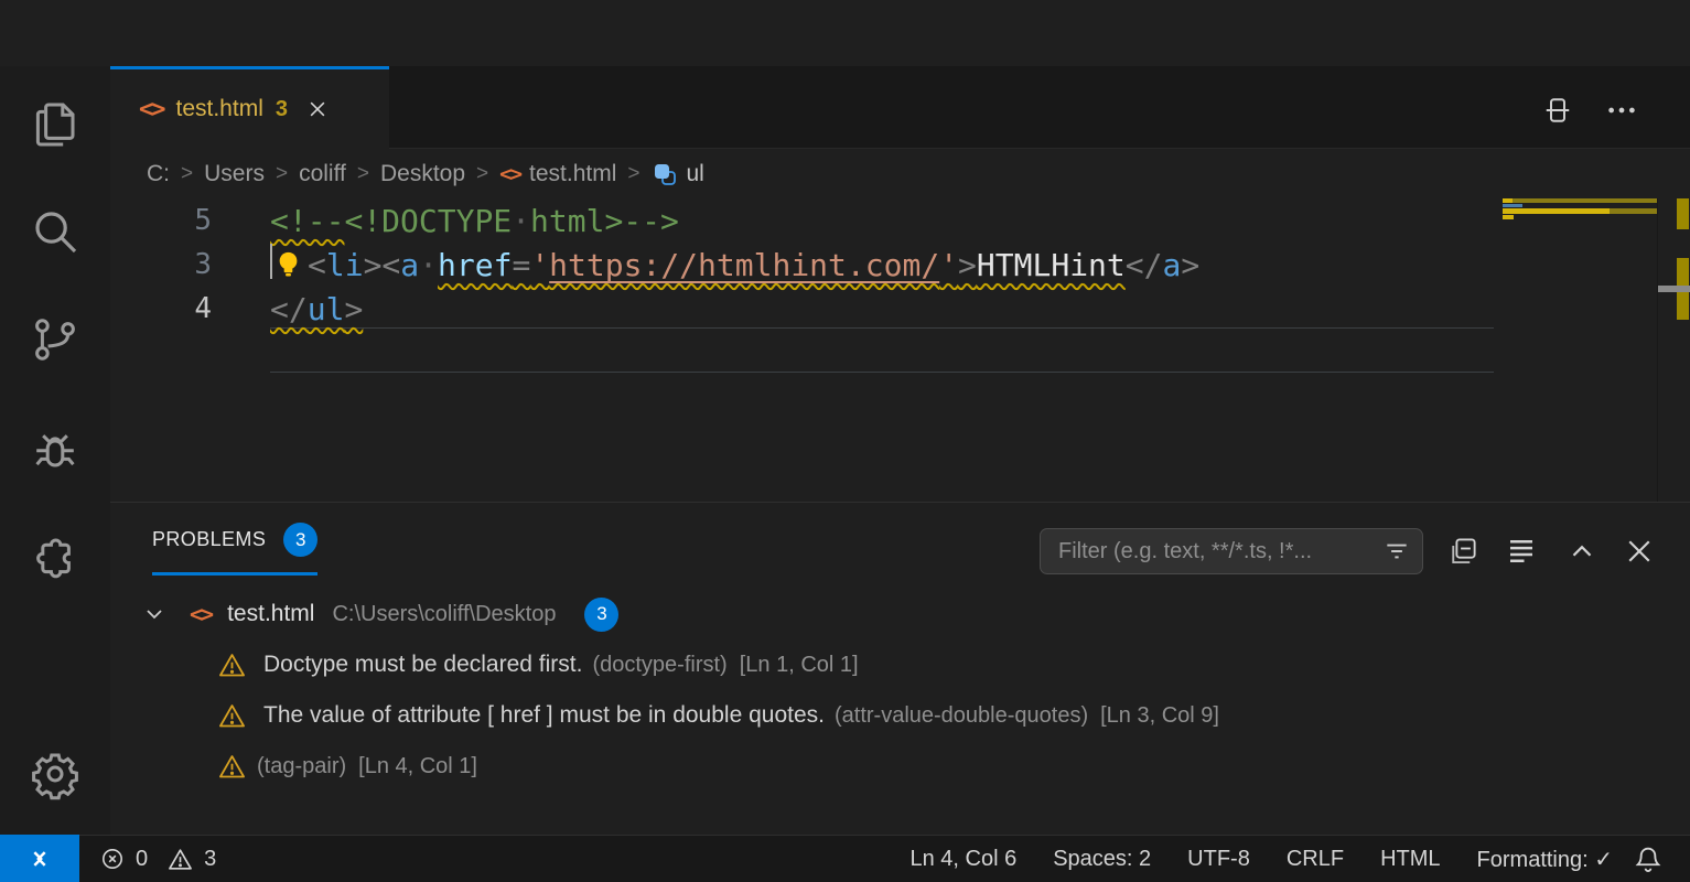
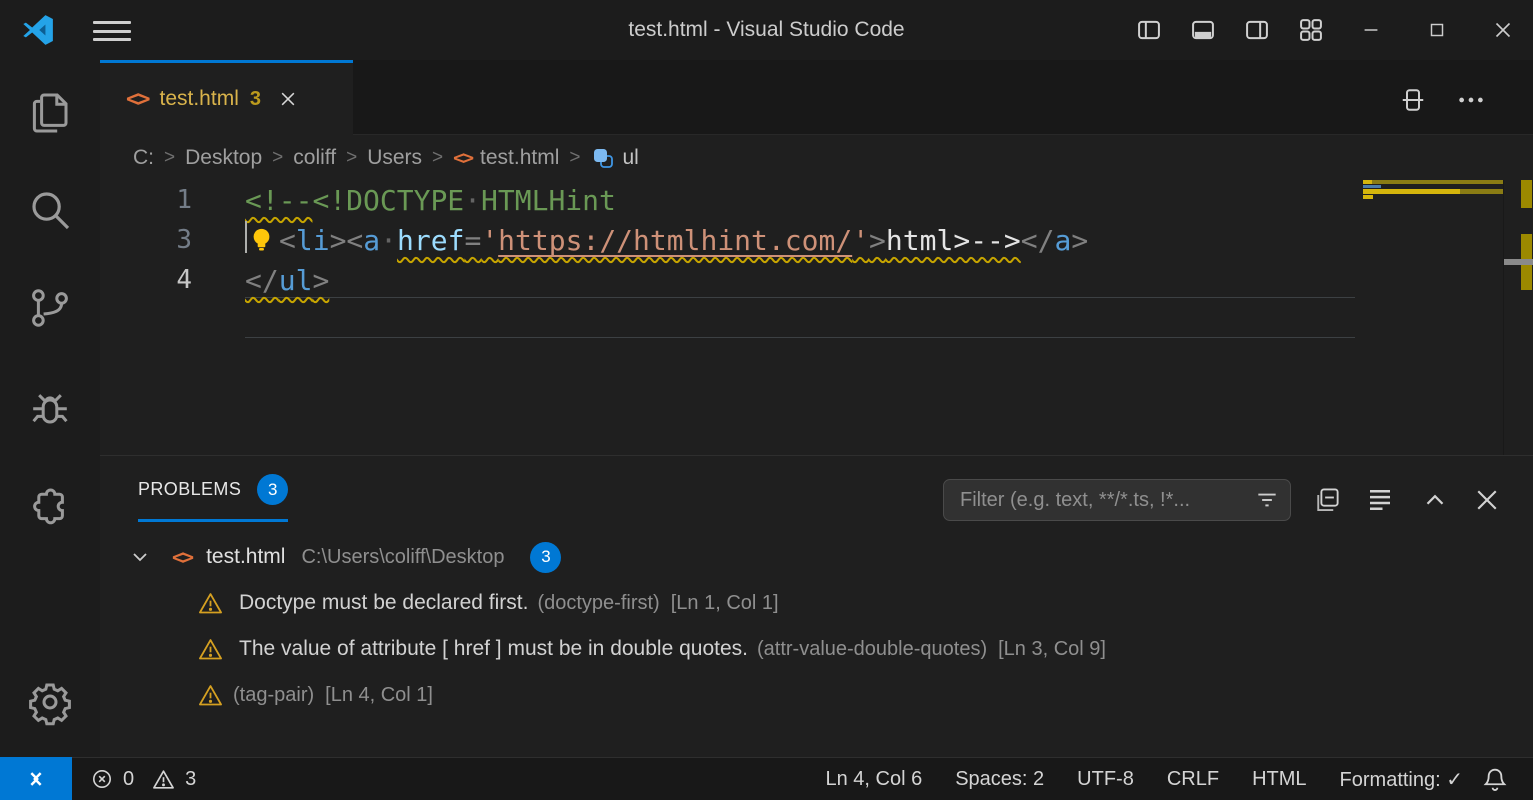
+ test.html - Visual Studio Code
  <>
  test.html
  3
  C:
  >
- Users
+ Desktop
  >
  coliff
  >
- Desktop
+ Users
  >
  <>
  test.html
  >
  ul
- 5
+ 1
- <!--<!DOCTYPE·html>-->
+ <!--<!DOCTYPE·HTMLHint
  3
- <li><a·href='https://htmlhint.com/'>HTMLHint</a>
+ <li><a·href='https://htmlhint.com/'>html>--></a>
  4
  </ul>
  PROBLEMS
  3
  Filter (e.g. text, **/*.ts, !*...
  <>
  test.html
  C:\Users\coliff\Desktop
  3
  Doctype must be declared first.
  (doctype-first)
  [Ln 1, Col 1]
  The value of attribute [ href ] must be in double quotes.
  (attr-value-double-quotes)
  [Ln 3, Col 9]
  (tag-pair)
  [Ln 4, Col 1]
  0
  3
  Ln 4, Col 6
  Spaces: 2
  UTF-8
  CRLF
  HTML
  Formatting: ✓
